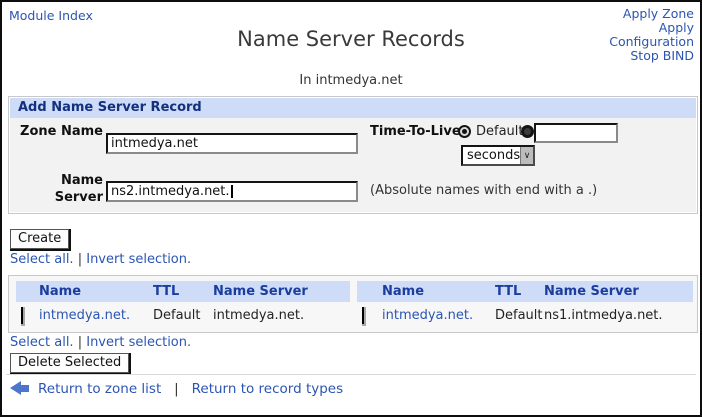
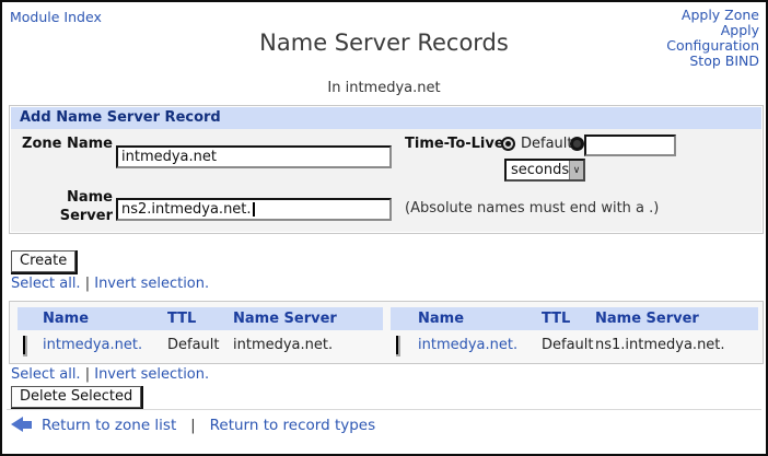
  Module Index
  Apply Zone
  Apply Configuration
  Stop BIND
  Name Server Records
  In intmedya.net
  Add Name Server Record
  Zone Name
  intmedya.net
  Time-To-Live
  Defaul
  seconds
  ∨
  Name Server
  ns2.intmedya.net.
- (Absolute names with end with a .)
+ (Absolute names must end with a .)
  Create
  Select all. | Invert selection.
  Name
  TTL
  Name Server
  intmedya.net.
  Default
  intmedya.net.
  Name
  TTL
  Name Server
  intmedya.net.
  Default
  ns1.intmedya.net.
  Select all. | Invert selection.
  Delete Selected
  Return to zone list | Return to record types
